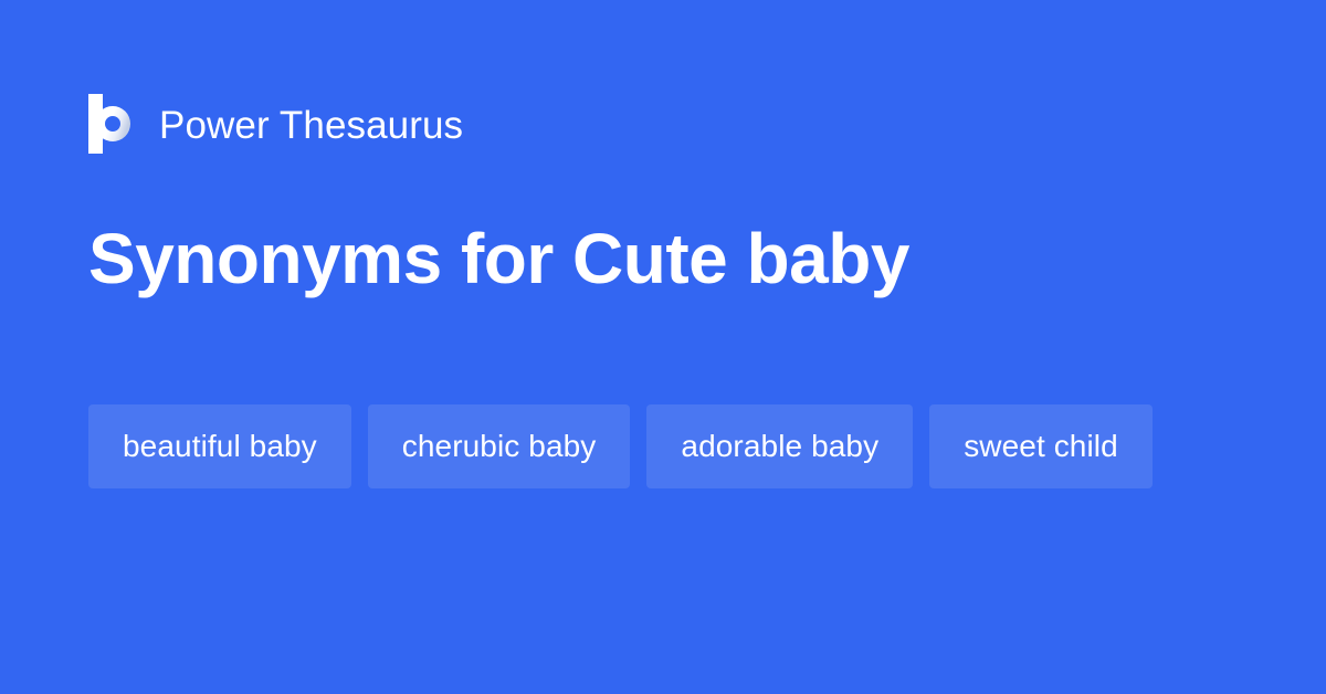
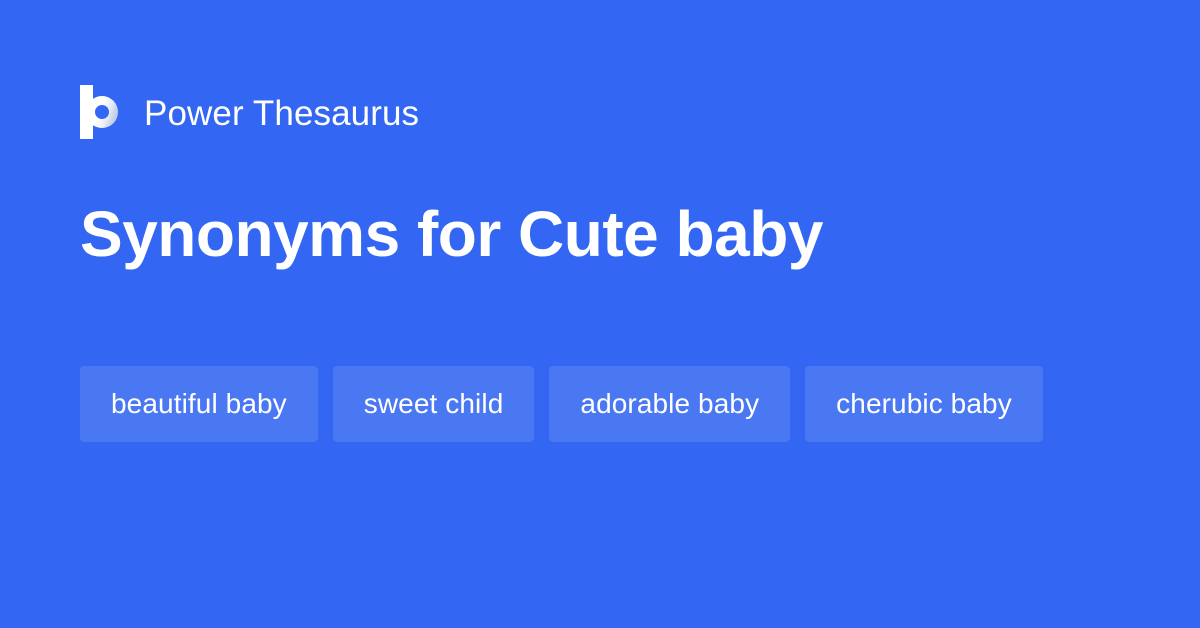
  Power Thesaurus
  Synonyms for Cute baby
  beautiful baby
- cherubic baby
+ sweet child
  adorable baby
- sweet child
+ cherubic baby
